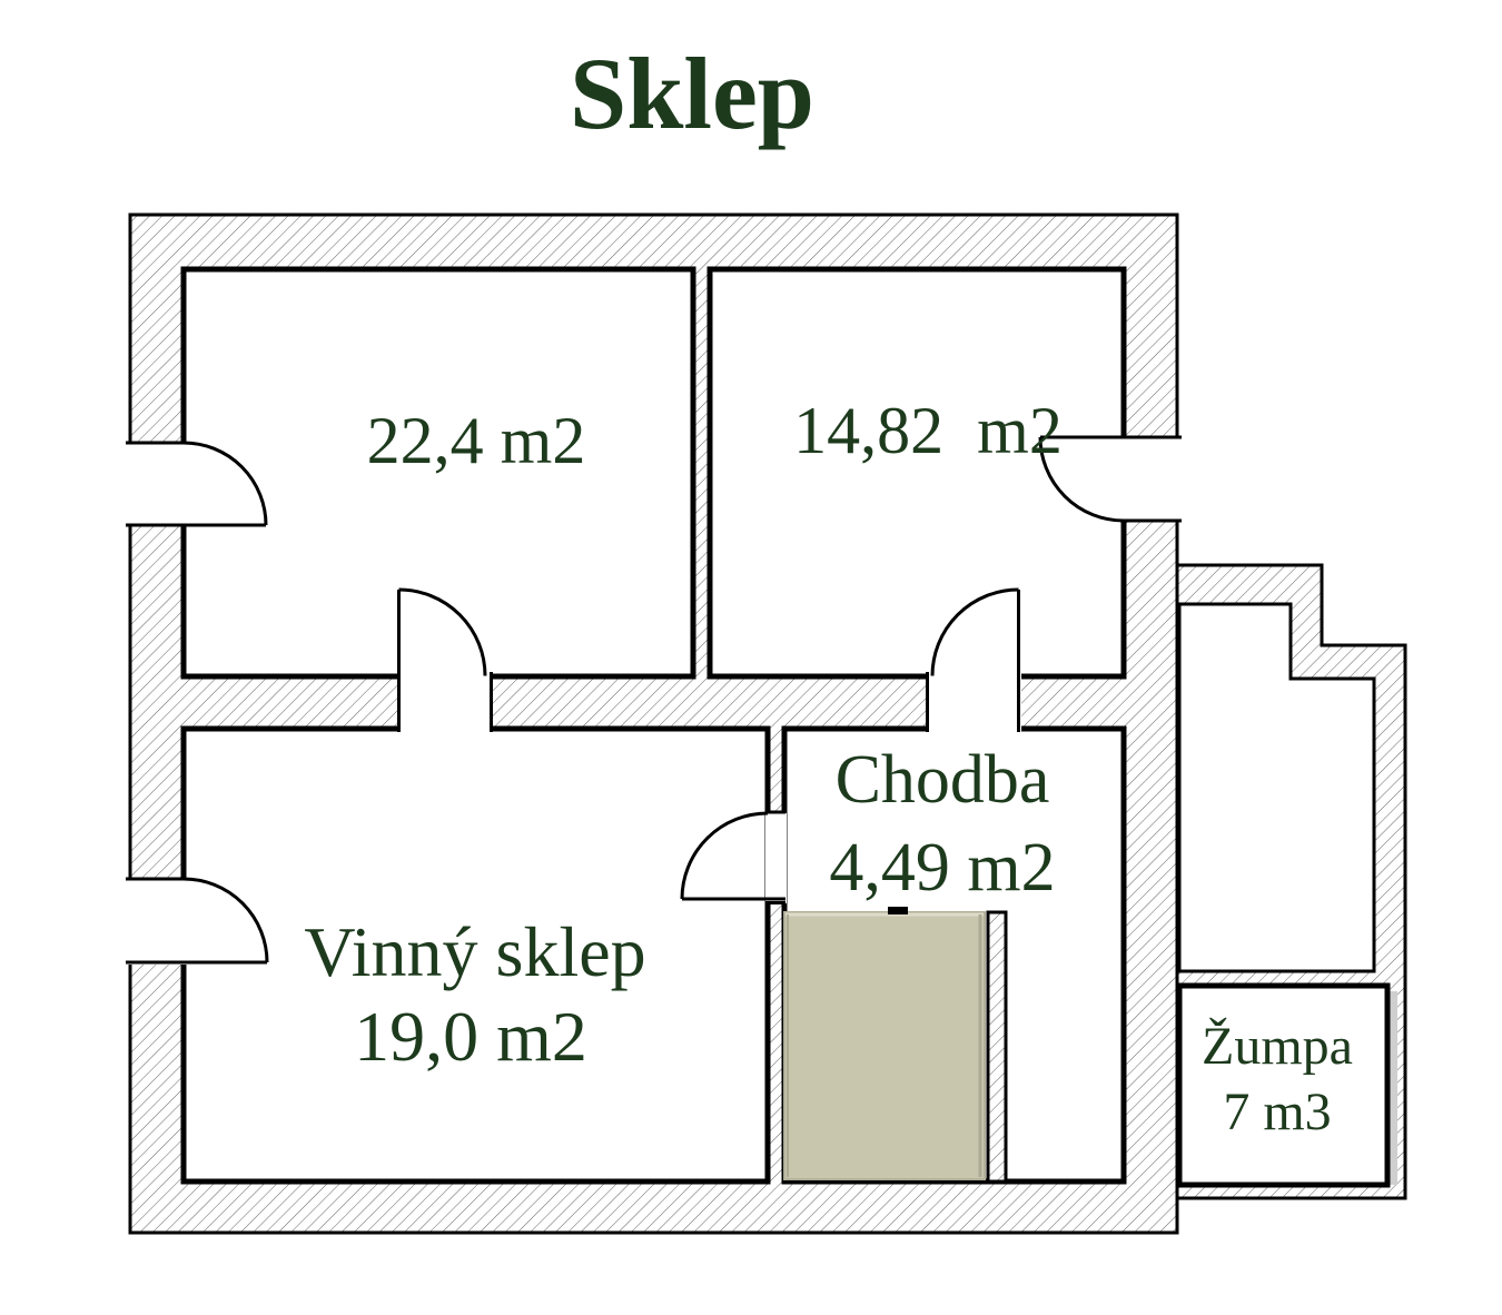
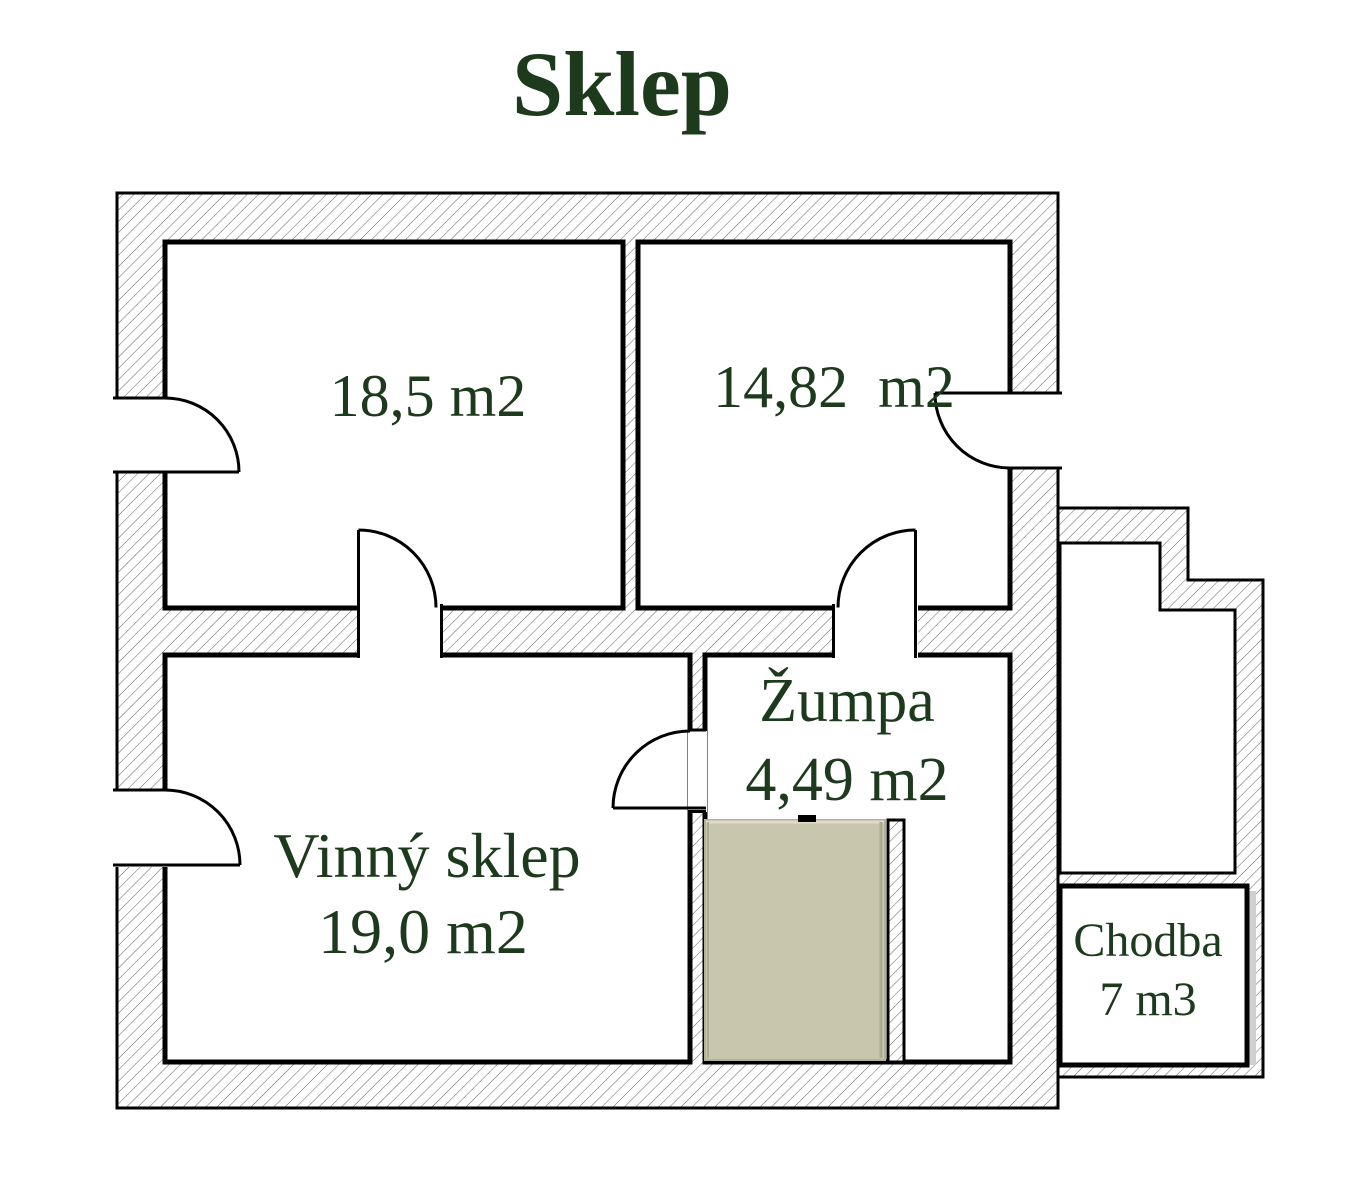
  Sklep
- 22,4 m2
+ 18,5 m2
  14,82 m2
  Vinný sklep
  19,0 m2
- Chodba
+ Žumpa
  4,49 m2
- Žumpa
+ Chodba
  7 m3
